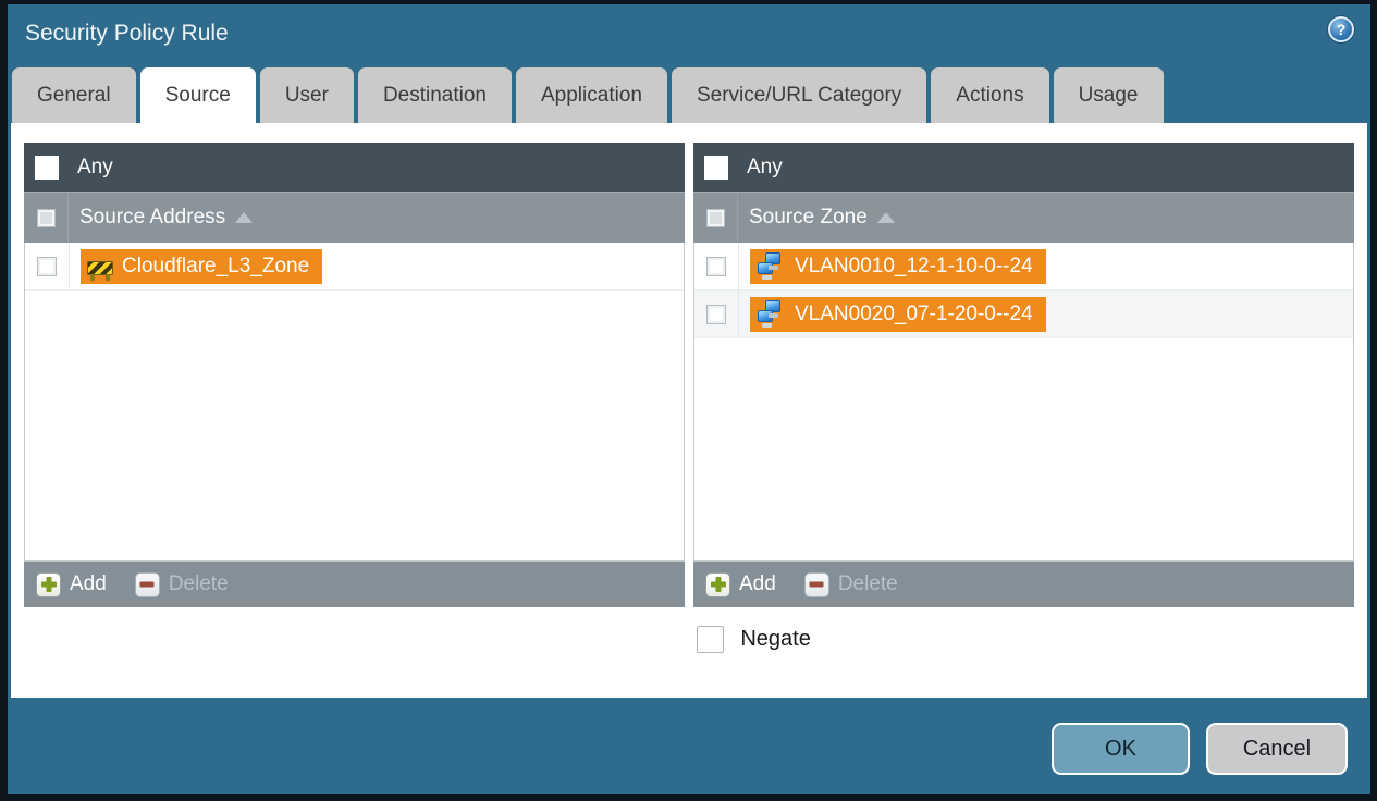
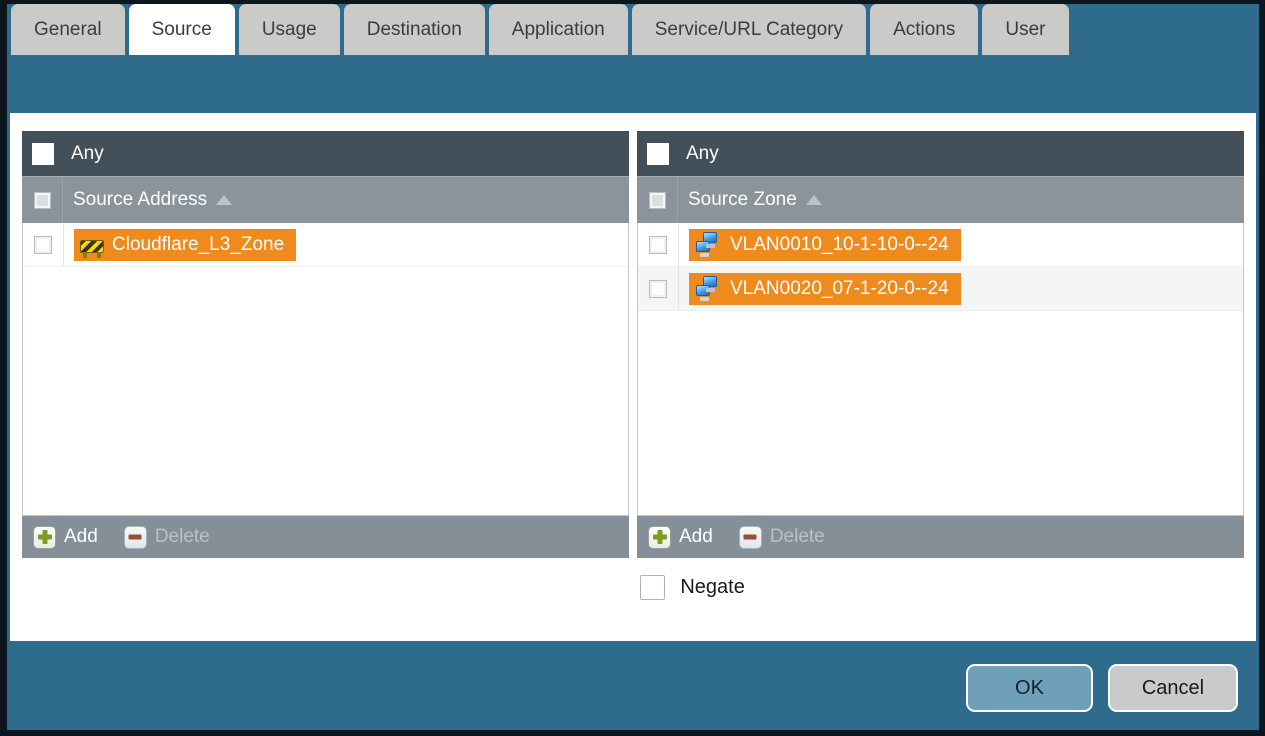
- Security Policy Rule
- ?
  General
  Source
- User
+ Usage
  Destination
  Application
  Service/URL Category
  Actions
- Usage
+ User
  Any
  Source Address
  Cloudflare_L3_Zone
  Add
  Delete
  Any
  Source Zone
- VLAN0010_12-1-10-0--24
+ VLAN0010_10-1-10-0--24
  VLAN0020_07-1-20-0--24
  Add
  Delete
  Negate
  OK
  Cancel
